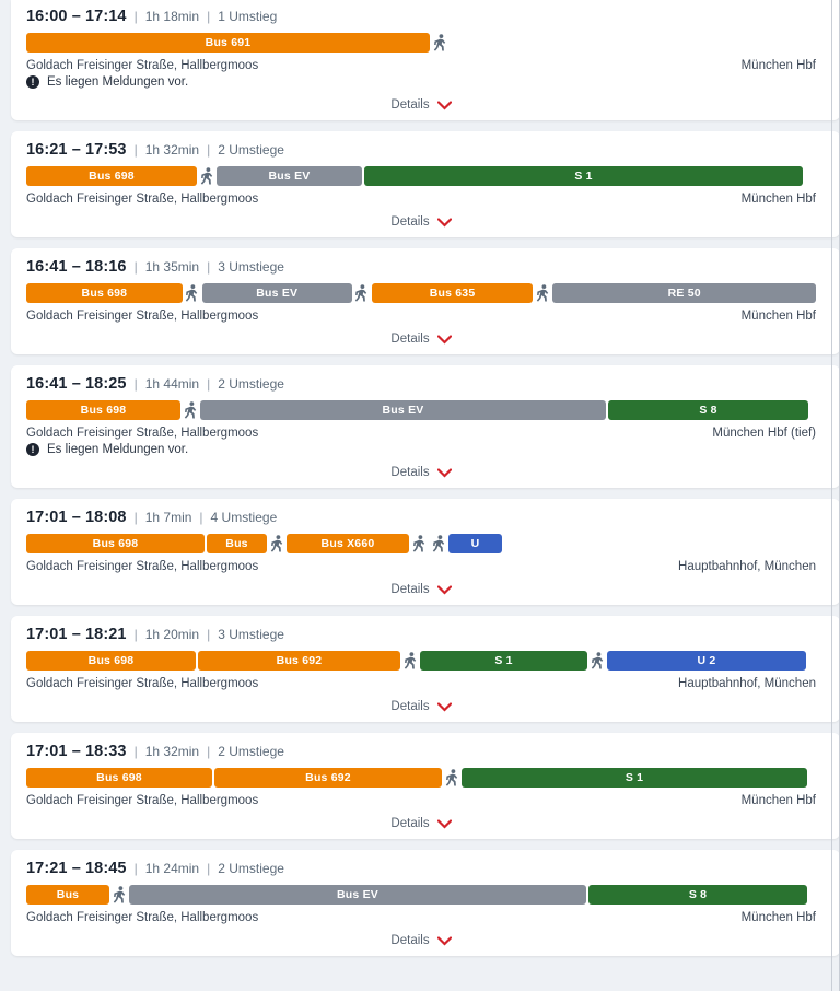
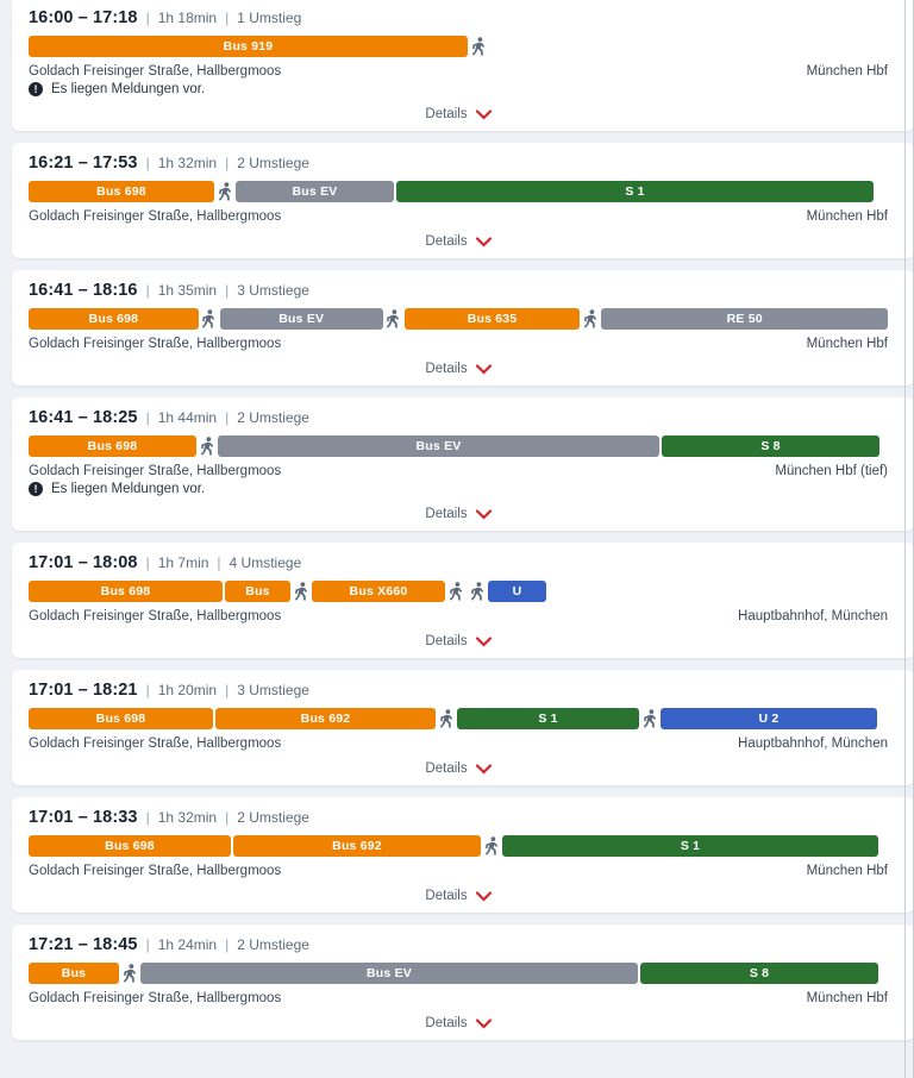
- 16:00 – 17:14
+ 16:00 – 17:18
  |
  1h 18min
  |
  1 Umstieg
- Bus 691
+ Bus 919
  Goldach Freisinger Straße, Hallbergmoos
  München Hbf
  !
  Es liegen Meldungen vor.
  Details
  16:21 – 17:53
  |
  1h 32min
  |
  2 Umstiege
  Bus 698
  Bus EV
  S 1
  Goldach Freisinger Straße, Hallbergmoos
  München Hbf
  Details
  16:41 – 18:16
  |
  1h 35min
  |
  3 Umstiege
  Bus 698
  Bus EV
  Bus 635
  RE 50
  Goldach Freisinger Straße, Hallbergmoos
  München Hbf
  Details
  16:41 – 18:25
  |
  1h 44min
  |
  2 Umstiege
  Bus 698
  Bus EV
  S 8
  Goldach Freisinger Straße, Hallbergmoos
  München Hbf (tief)
  !
  Es liegen Meldungen vor.
  Details
  17:01 – 18:08
  |
  1h 7min
  |
  4 Umstiege
  Bus 698
  Bus
  Bus X660
  U
  Goldach Freisinger Straße, Hallbergmoos
  Hauptbahnhof, München
  Details
  17:01 – 18:21
  |
  1h 20min
  |
  3 Umstiege
  Bus 698
  Bus 692
  S 1
  U 2
  Goldach Freisinger Straße, Hallbergmoos
  Hauptbahnhof, München
  Details
  17:01 – 18:33
  |
  1h 32min
  |
  2 Umstiege
  Bus 698
  Bus 692
  S 1
  Goldach Freisinger Straße, Hallbergmoos
  München Hbf
  Details
  17:21 – 18:45
  |
  1h 24min
  |
  2 Umstiege
  Bus
  Bus EV
  S 8
  Goldach Freisinger Straße, Hallbergmoos
  München Hbf
  Details
